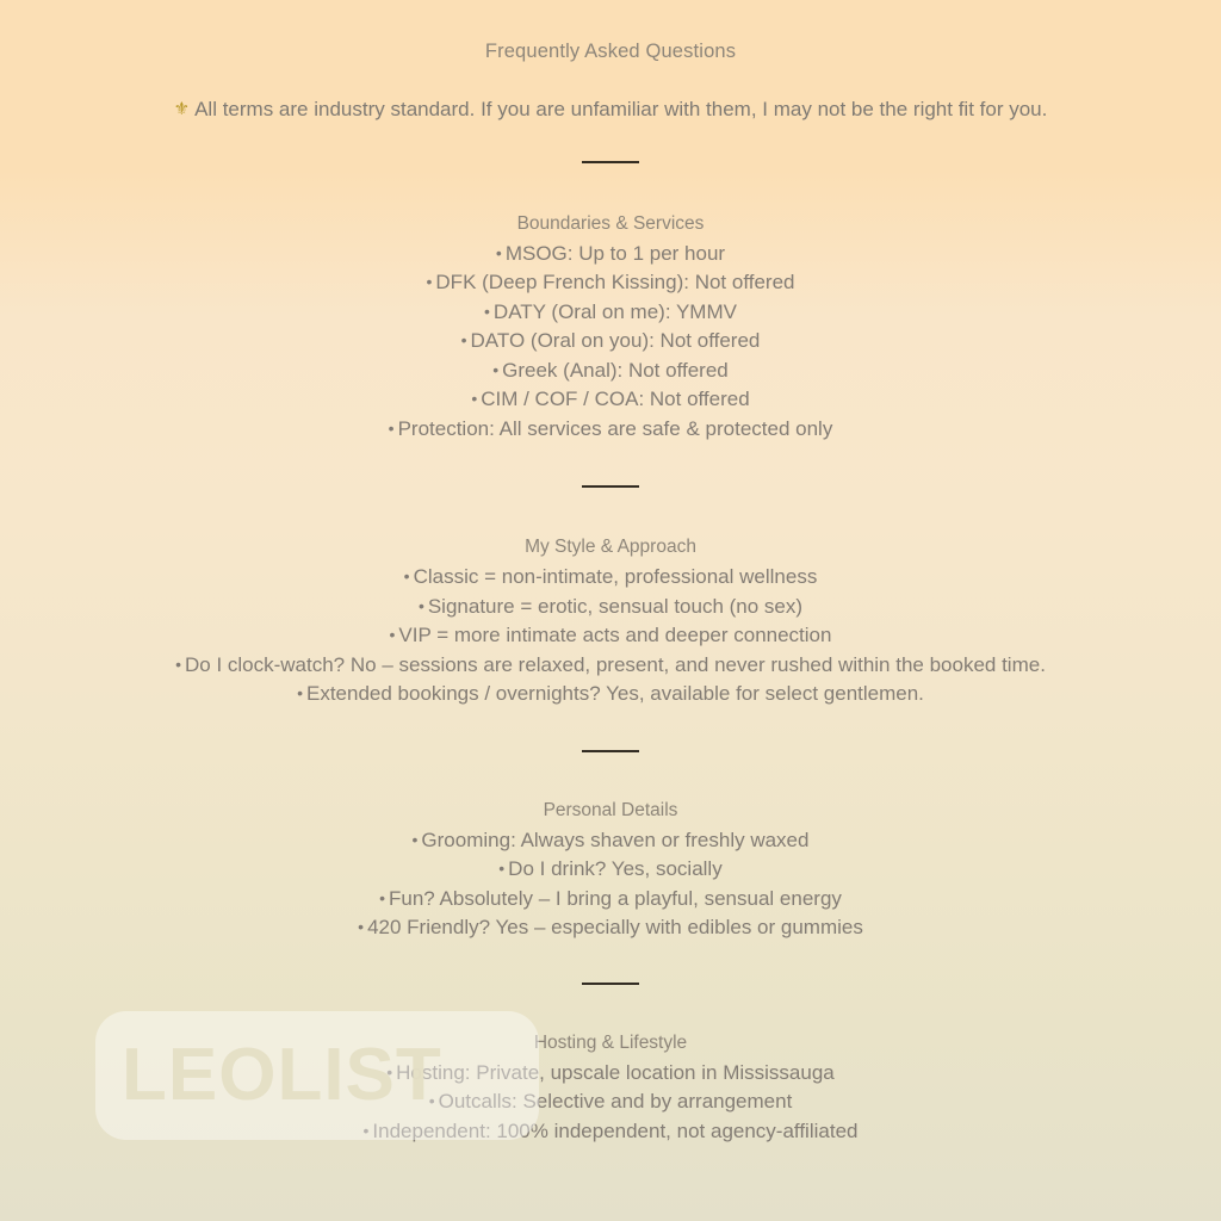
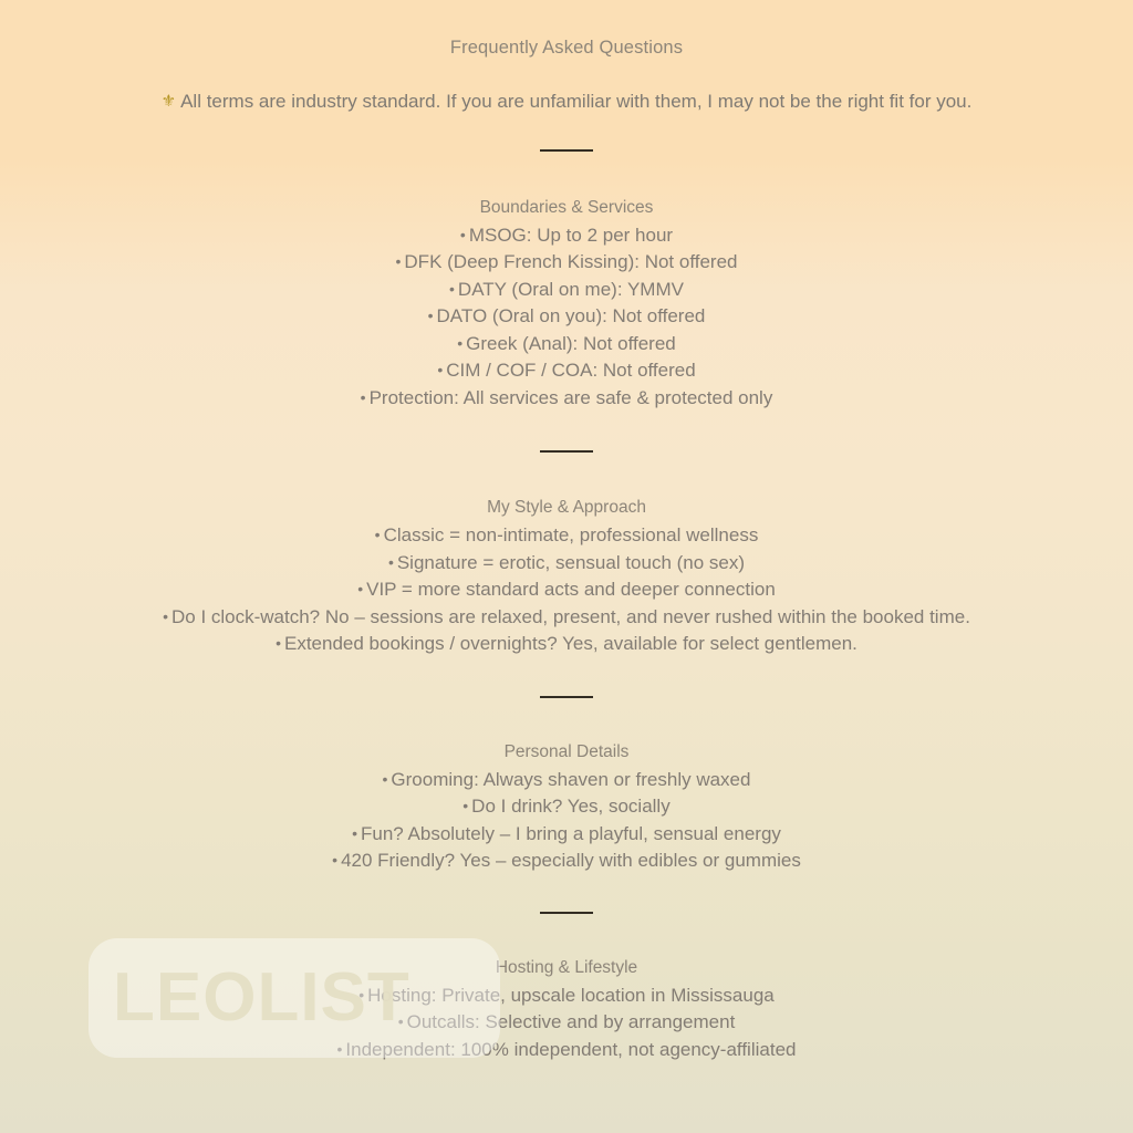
  Frequently Asked Questions
  ⚜ All terms are industry standard. If you are unfamiliar with them, I may not be the right fit for you.
  Boundaries & Services
- • MSOG: Up to 1 per hour
+ • MSOG: Up to 2 per hour
  • DFK (Deep French Kissing): Not offered
  • DATY (Oral on me): YMMV
  • DATO (Oral on you): Not offered
  • Greek (Anal): Not offered
  • CIM / COF / COA: Not offered
  • Protection: All services are safe & protected only
  My Style & Approach
  • Classic = non-intimate, professional wellness
  • Signature = erotic, sensual touch (no sex)
- • VIP = more intimate acts and deeper connection
+ • VIP = more standard acts and deeper connection
  • Do I clock-watch? No – sessions are relaxed, present, and never rushed within the booked time.
  • Extended bookings / overnights? Yes, available for select gentlemen.
  Personal Details
  • Grooming: Always shaven or freshly waxed
  • Do I drink? Yes, socially
  • Fun? Absolutely – I bring a playful, sensual energy
  • 420 Friendly? Yes – especially with edibles or gummies
  Hosting & Lifestyle
  • Hosting: Private, upscale location in Mississauga
  • Outcalls: Selective and by arrangement
  • Independent: 100% independent, not agency-affiliated
  LEOLIST
